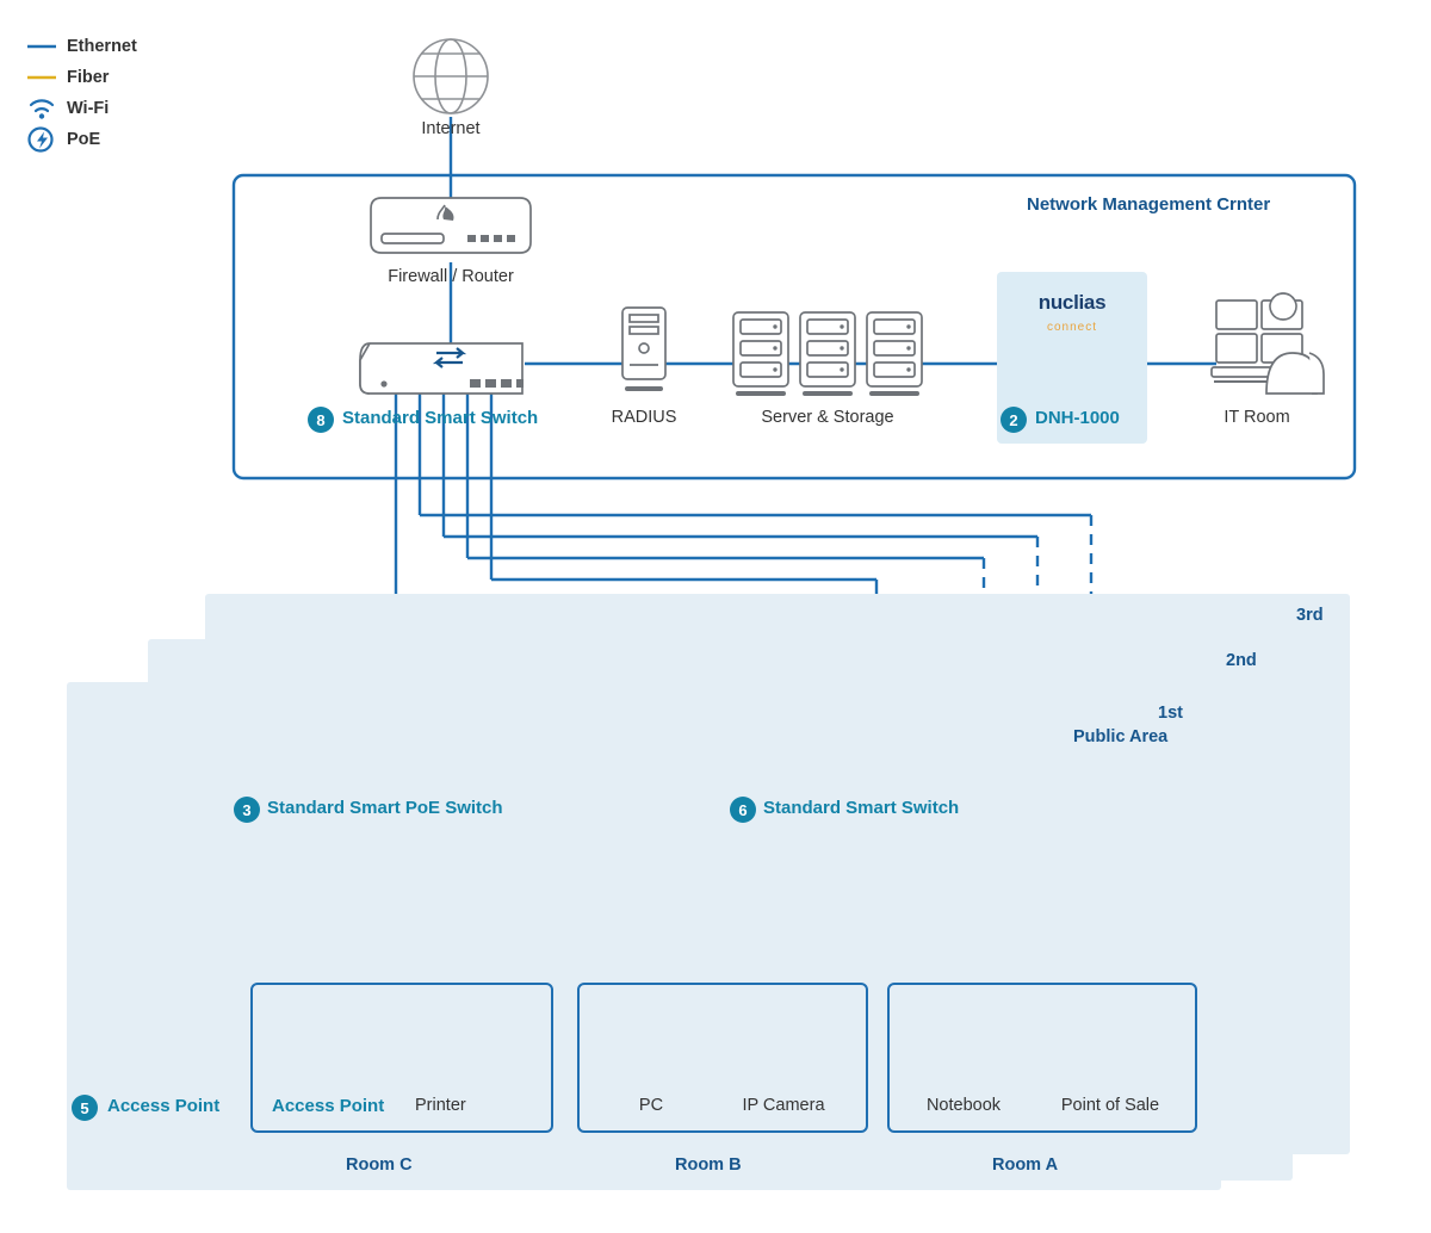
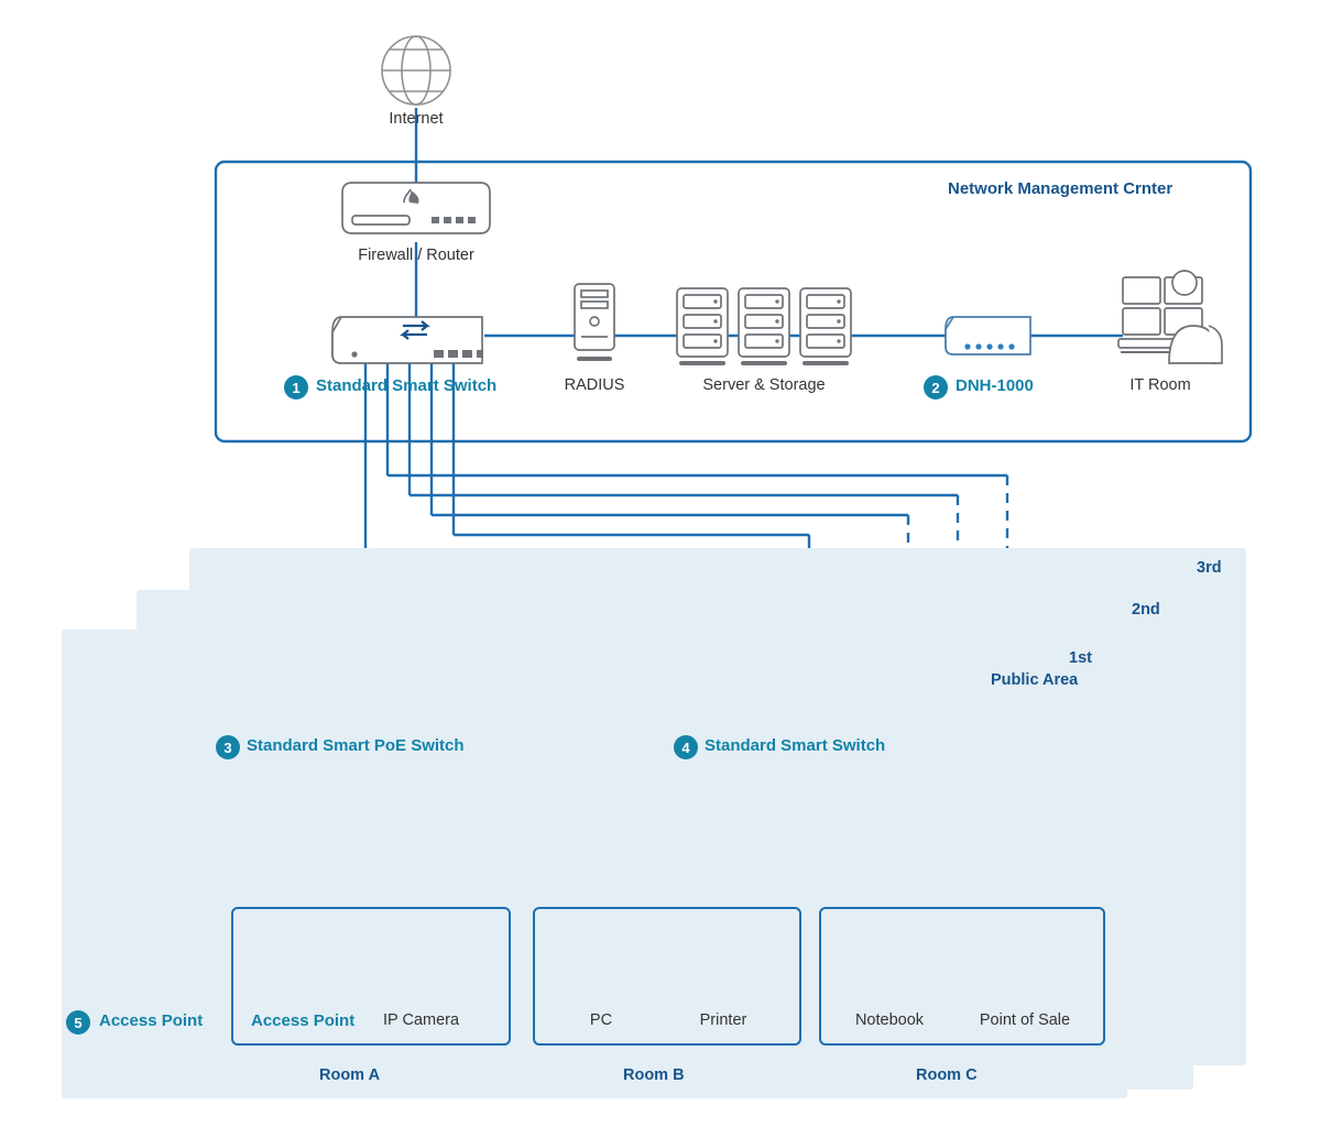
- nuclias
- connect
- Ethernet
- Fiber
- Wi-Fi
- PoE
  Internet
  Network Management Crnter
  Firewall / Router
- 8
+ 1
  Standard Smart Switch
  RADIUS
  Server & Storage
  2
  DNH-1000
  IT Room
  3rd
  2nd
  1st
  Public Area
  3
  Standard Smart PoE Switch
- 6
+ 4
  Standard Smart Switch
  5
  Access Point
  Access Point
- Printer
+ IP Camera
  PC
- IP Camera
+ Printer
  Notebook
  Point of Sale
- Room C
+ Room A
  Room B
- Room A
+ Room C
